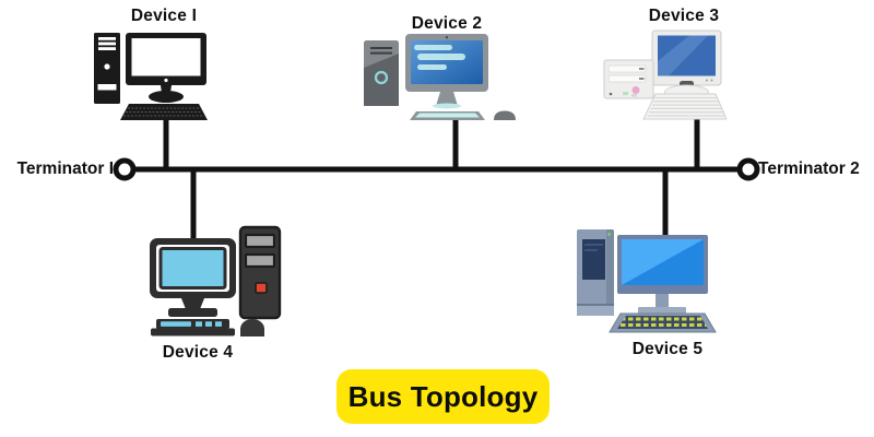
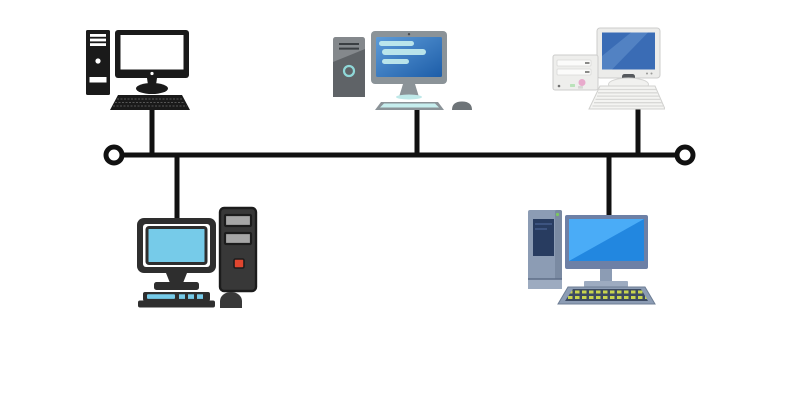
- Device I
- Device 2
- Device 3
- Device 4
- Device 5
- Terminator I
- Terminator 2
- Bus Topology
